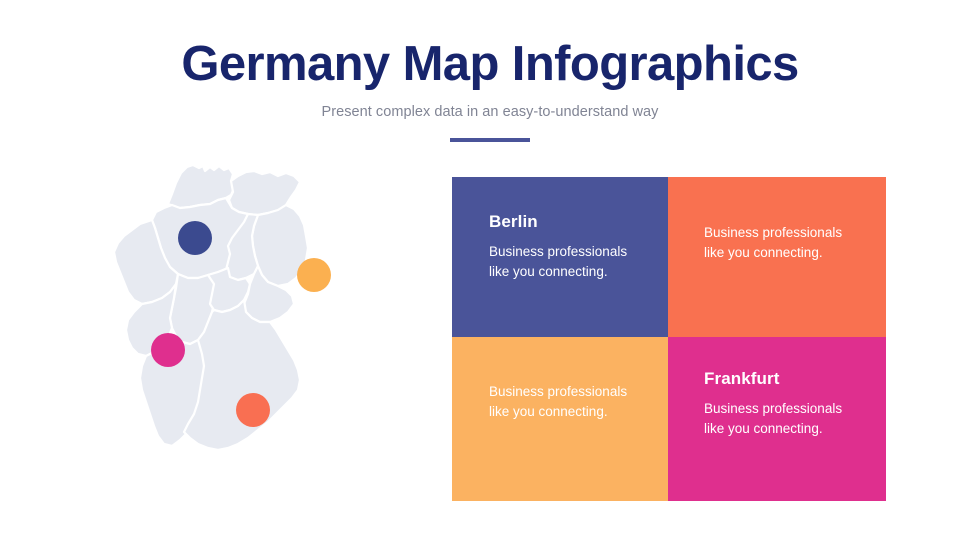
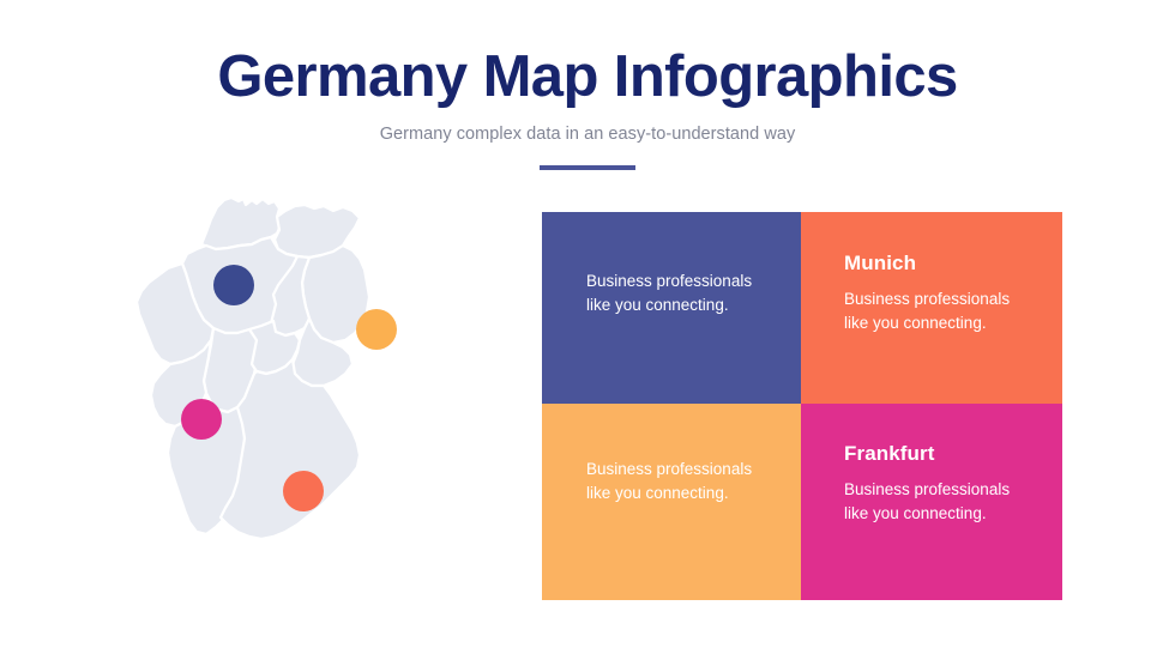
  Germany Map Infographics
- Present complex data in an easy-to-understand way
+ Germany complex data in an easy-to-understand way
- Berlin
  Business professionals like you connecting.
+ Munich
  Business professionals like you connecting.
  Business professionals like you connecting.
  Frankfurt
  Business professionals like you connecting.
